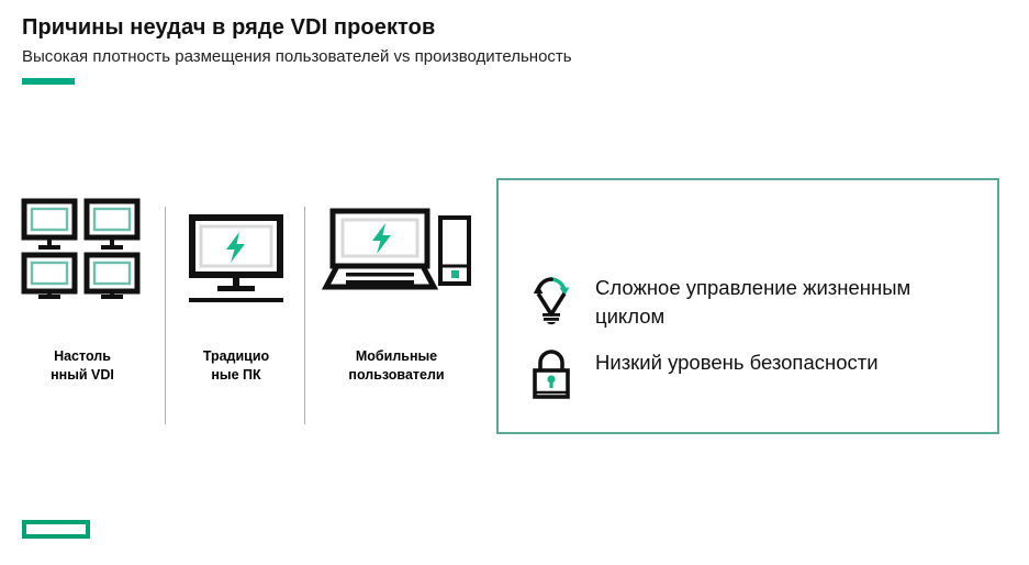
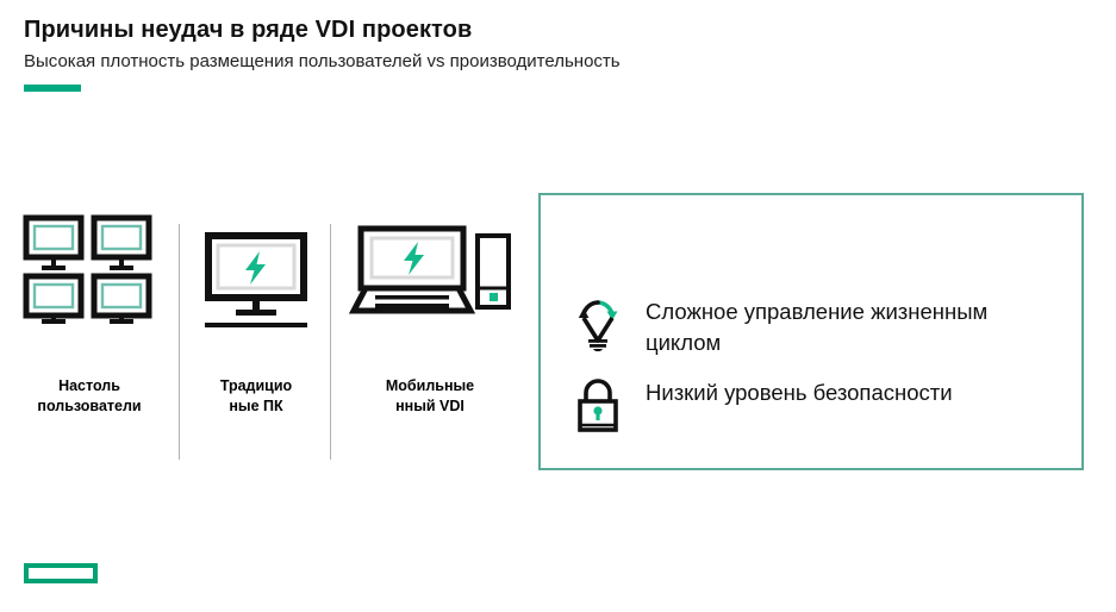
  Причины неудач в ряде VDI проектов
  Высокая плотность размещения пользователей vs производительность
  Настоль
- нный VDI
+ пользователи
  Традицио
  ные ПК
  Мобильные
- пользователи
+ нный VDI
  Сложное управление жизненным циклом
  Низкий уровень безопасности
